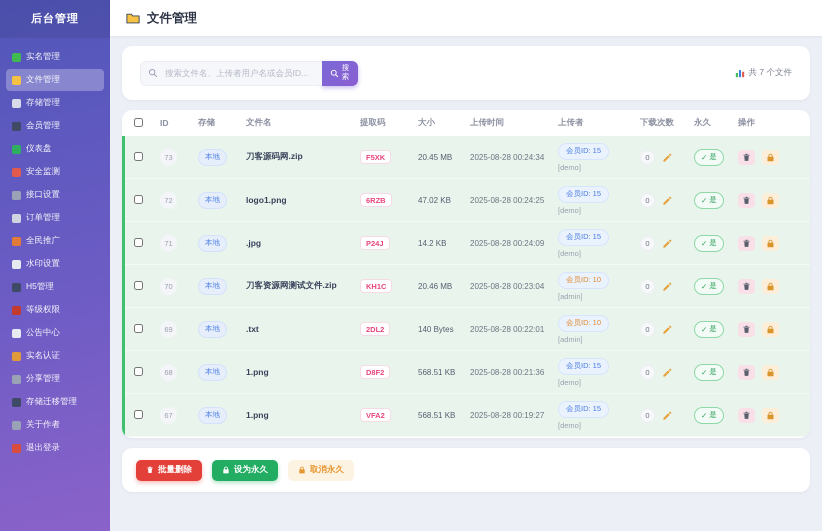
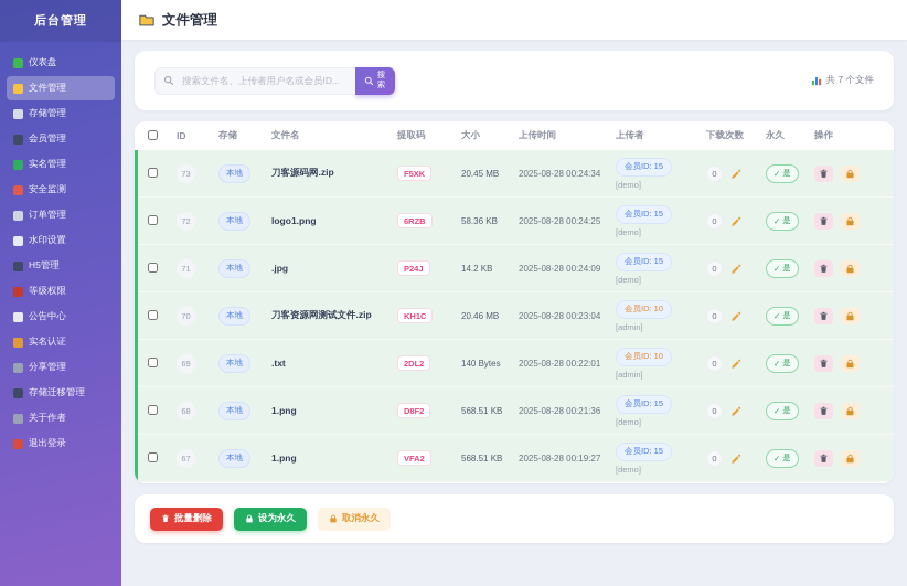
  后台管理
- 实名管理
+ 仪表盘
  文件管理
  存储管理
  会员管理
- 仪表盘
+ 实名管理
  安全监测
- 接口设置
  订单管理
- 全民推广
  水印设置
  H5管理
  等级权限
  公告中心
  实名认证
  分享管理
  存储迁移管理
  关于作者
  退出登录
  文件管理
  搜索文件名、上传者用户名或会员ID...
  搜索
  共 7 个文件
  ID
  存储
  文件名
  提取码
  大小
  上传时间
  上传者
  下载次数
  永久
  操作
  73
  本地
  刀客源码网.zip
  F5XK
  20.45 MB
  2025-08-28 00:24:34
  会员ID: 15
  [demo]
  0
  ✓
  是
  72
  本地
  logo1.png
  6RZB
- 47.02 KB
+ 58.36 KB
  2025-08-28 00:24:25
  会员ID: 15
  [demo]
  0
  ✓
  是
  71
  本地
  .jpg
  P24J
  14.2 KB
  2025-08-28 00:24:09
  会员ID: 15
  [demo]
  0
  ✓
  是
  70
  本地
  刀客资源网测试文件.zip
  KH1C
  20.46 MB
  2025-08-28 00:23:04
  会员ID: 10
  [admin]
  0
  ✓
  是
  69
  本地
  .txt
  2DL2
  140 Bytes
  2025-08-28 00:22:01
  会员ID: 10
  [admin]
  0
  ✓
  是
  68
  本地
  1.png
  D8F2
  568.51 KB
  2025-08-28 00:21:36
  会员ID: 15
  [demo]
  0
  ✓
  是
  67
  本地
  1.png
  VFA2
  568.51 KB
  2025-08-28 00:19:27
  会员ID: 15
  [demo]
  0
  ✓
  是
  批量删除
  设为永久
  取消永久
